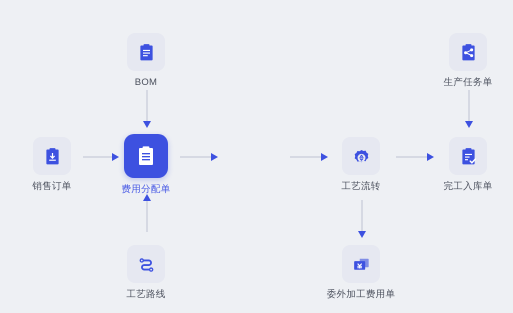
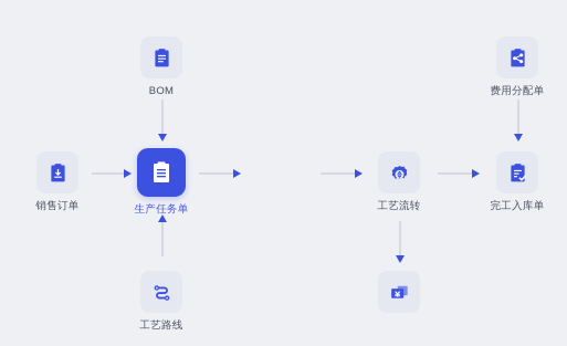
  BOM
- 生产任务单
+ 费用分配单
  销售订单
- 费用分配单
+ 生产任务单
  工艺流转
  完工入库单
  工艺路线
- 委外加工费用单
